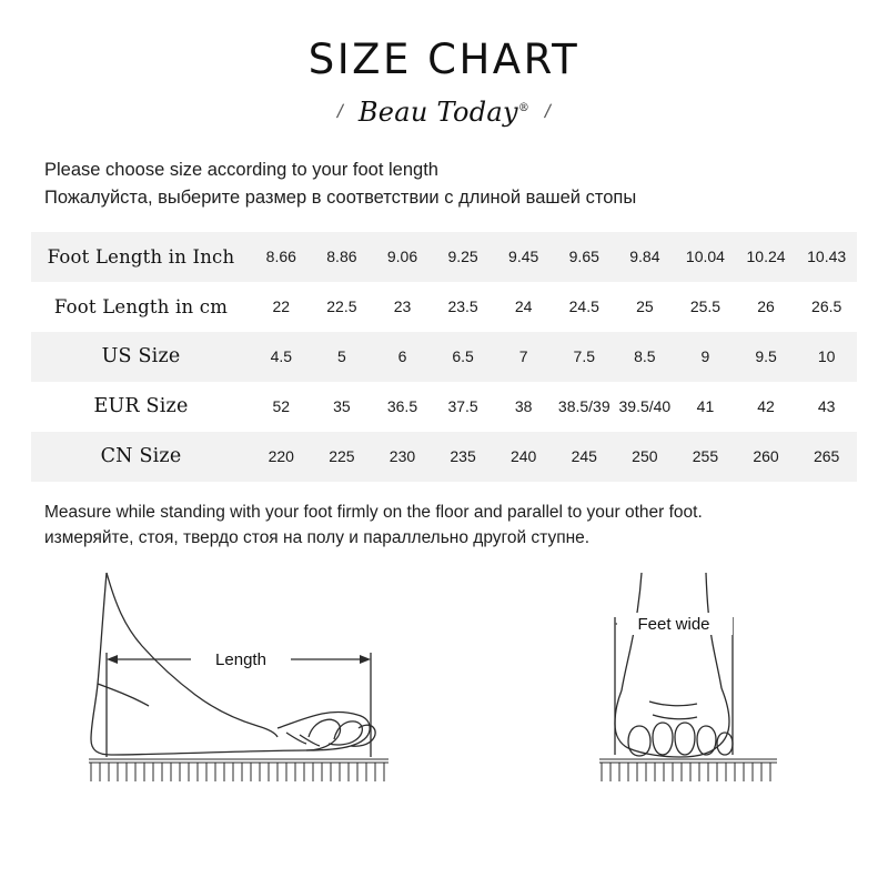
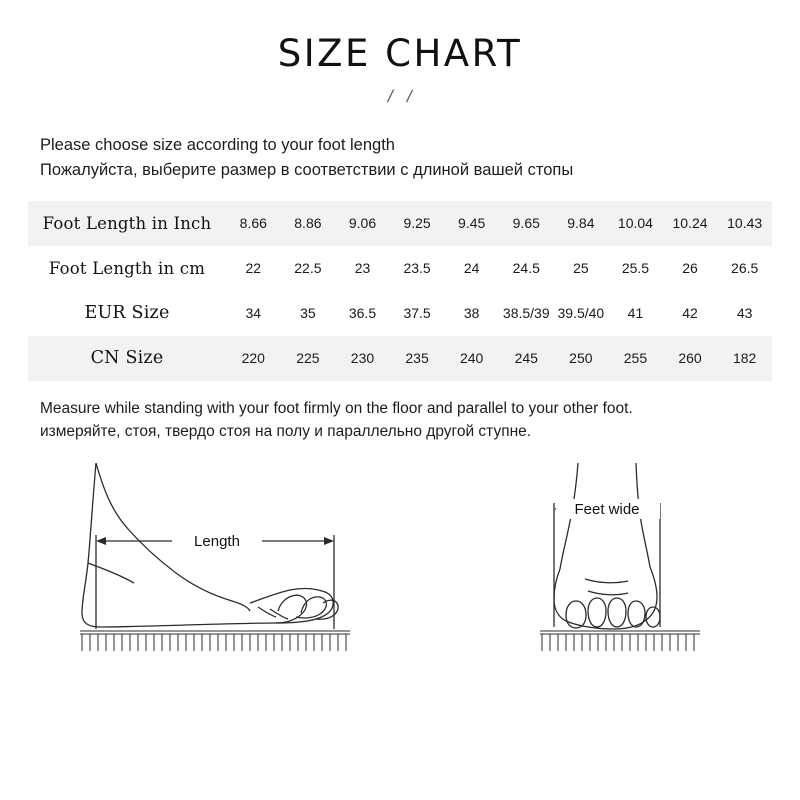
  SIZE CHART
- Beau Today®
  Please choose size according to your foot length
  Пожалуйста, выберите размер в соответствии с длиной вашей стопы
  Foot Length in Inch	8.66	8.86	9.06	9.25	9.45	9.65	9.84	10.04	10.24	10.43
  Foot Length in cm	22	22.5	23	23.5	24	24.5	25	25.5	26	26.5
- US Size	4.5	5	6	6.5	7	7.5	8.5	9	9.5	10
- EUR Size	52	35	36.5	37.5	38	38.5/39	39.5/40	41	42	43
+ EUR Size	34	35	36.5	37.5	38	38.5/39	39.5/40	41	42	43
- CN Size	220	225	230	235	240	245	250	255	260	265
+ CN Size	220	225	230	235	240	245	250	255	260	182
  Measure while standing with your foot firmly on the floor and parallel to your other foot.
  измеряйте, стоя, твердо стоя на полу и параллельно другой ступне.
  Length
  Feet wide
